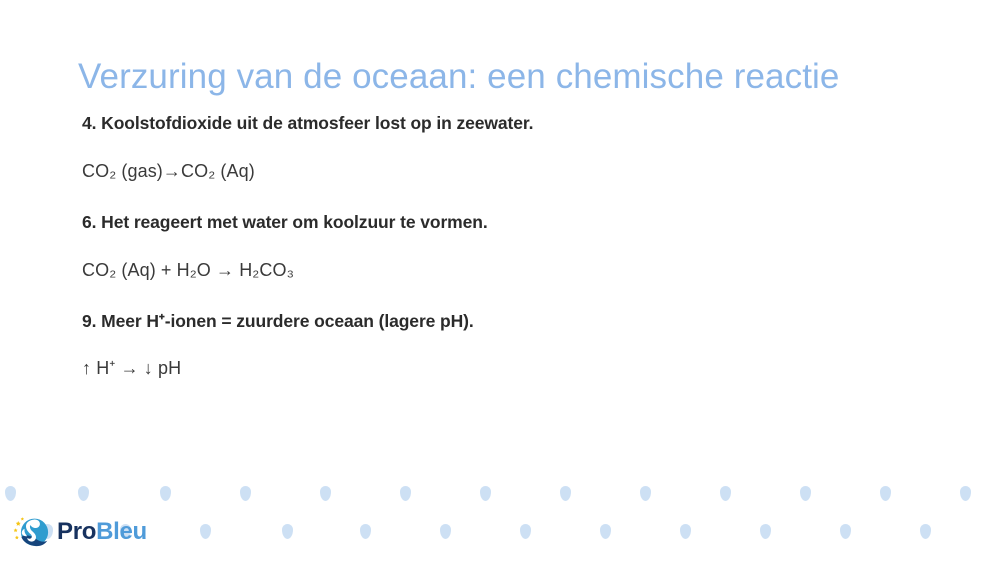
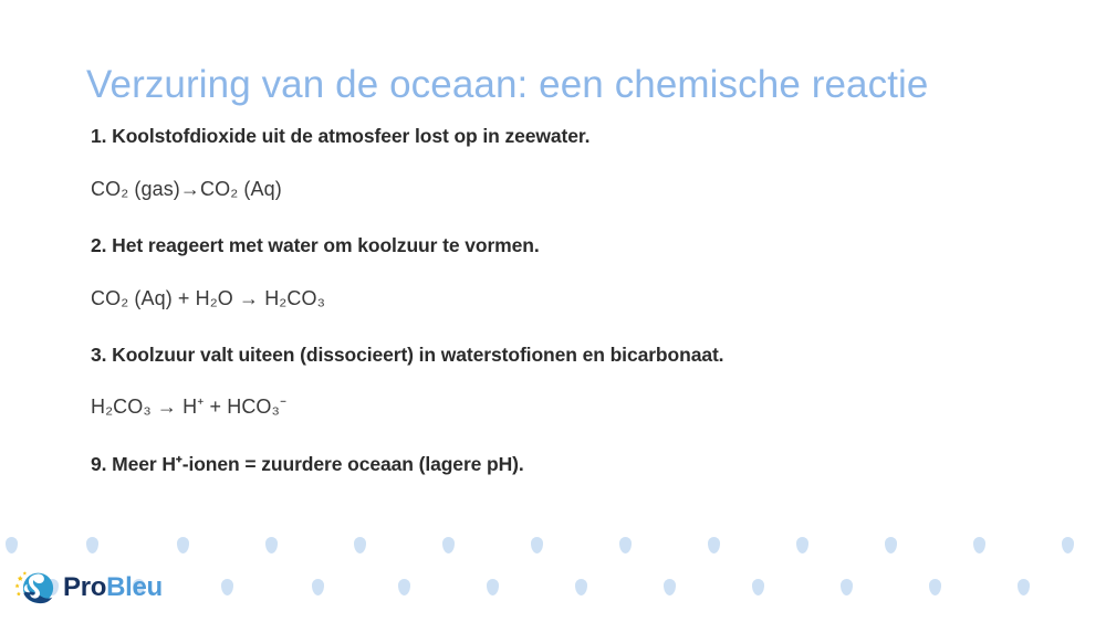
  Verzuring van de oceaan: een chemische reactie
- 4. Koolstofdioxide uit de atmosfeer lost op in zeewater.
+ 1. Koolstofdioxide uit de atmosfeer lost op in zeewater.
  CO₂ (gas)→CO₂ (Aq)
- 6. Het reageert met water om koolzuur te vormen.
+ 2. Het reageert met water om koolzuur te vormen.
  CO₂ (Aq) + H₂O → H₂CO₃
+ 3. Koolzuur valt uiteen (dissocieert) in waterstofionen en bicarbonaat.
+ H₂CO₃ → H⁺ + HCO₃⁻
  9. Meer H⁺-ionen = zuurdere oceaan (lagere pH).
- ↑ H⁺ → ↓ pH
  ProBleu
